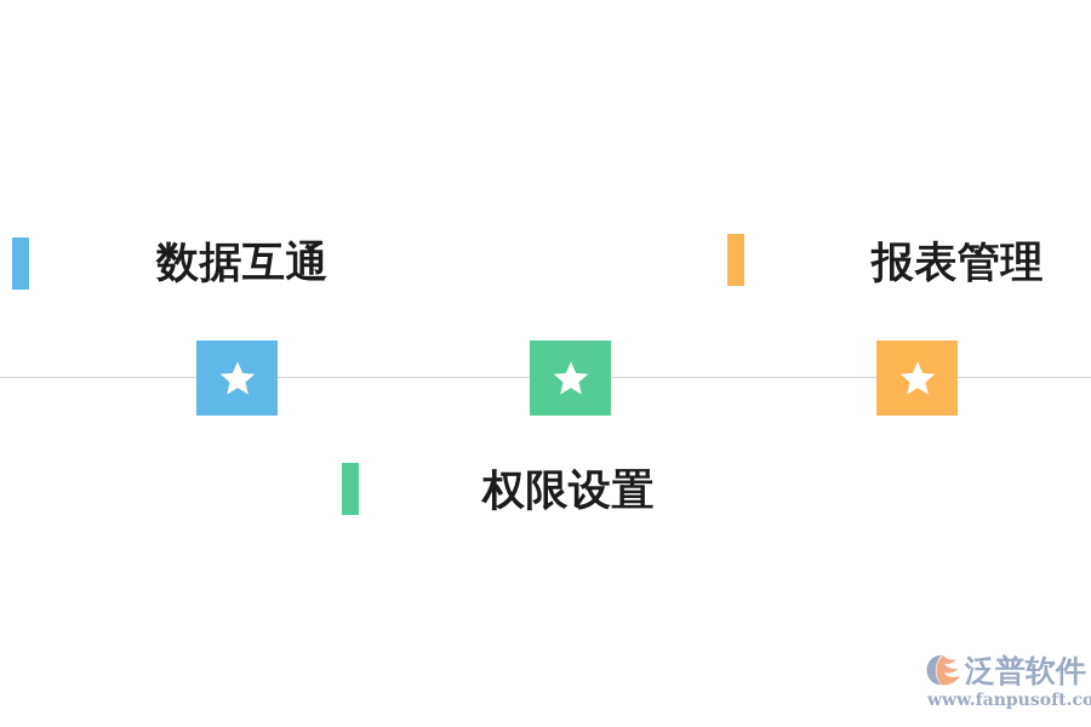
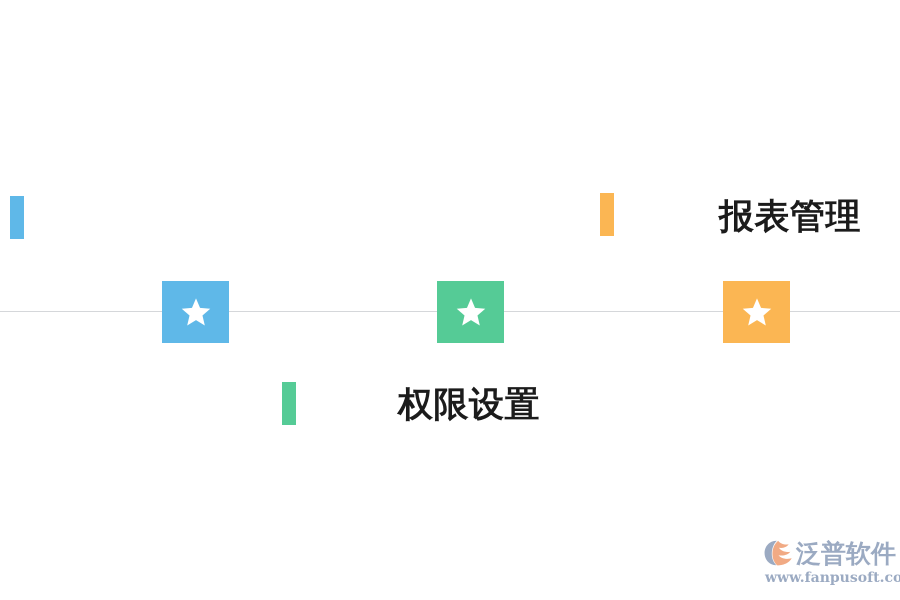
- 数据互通
  权限设置
  报表管理
  泛普软件
  www.fanpusoft.co
